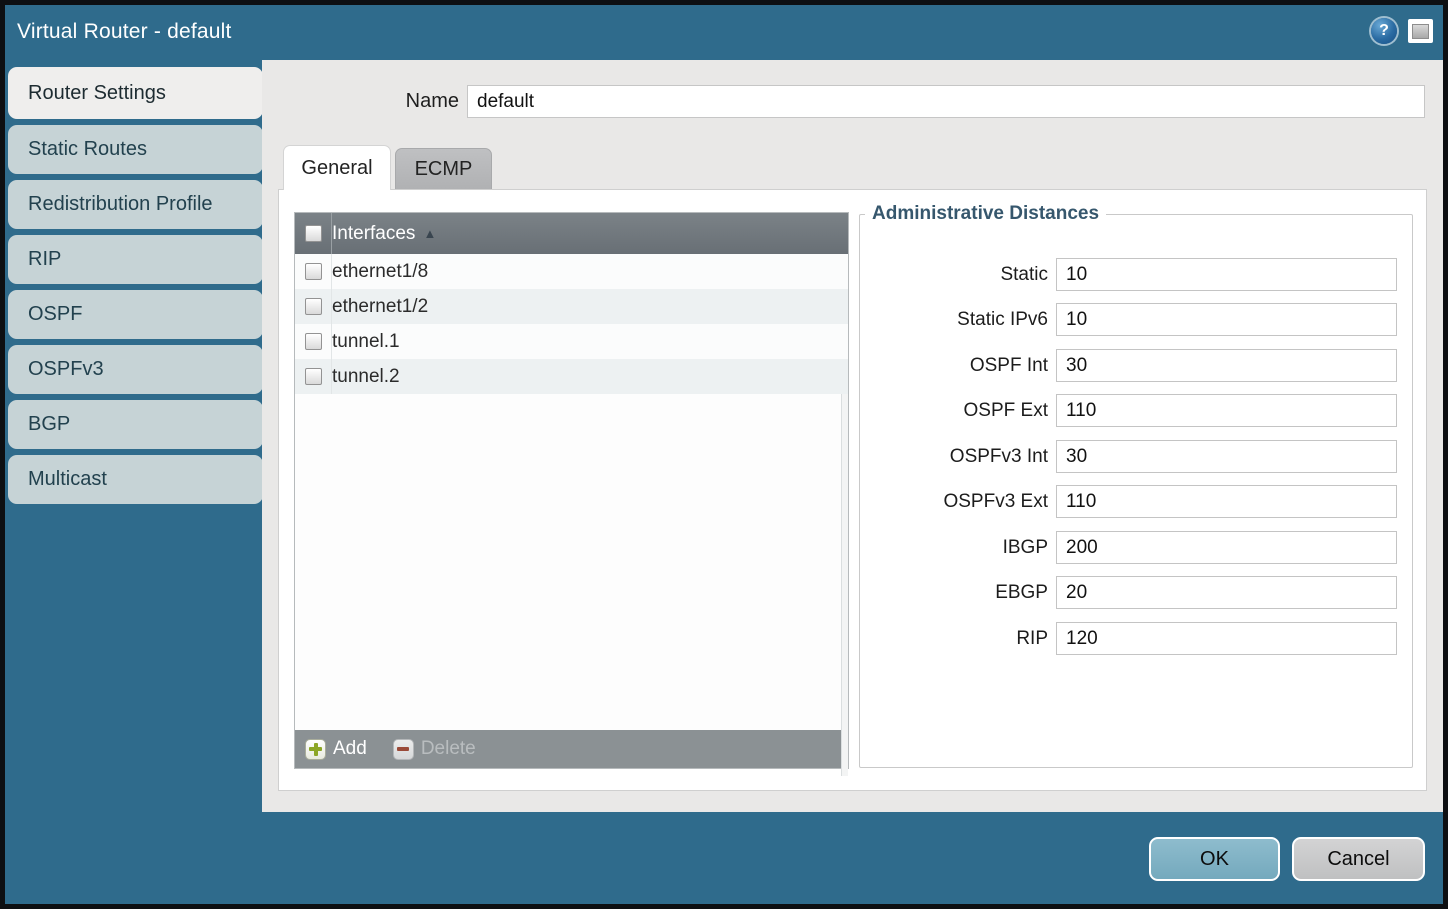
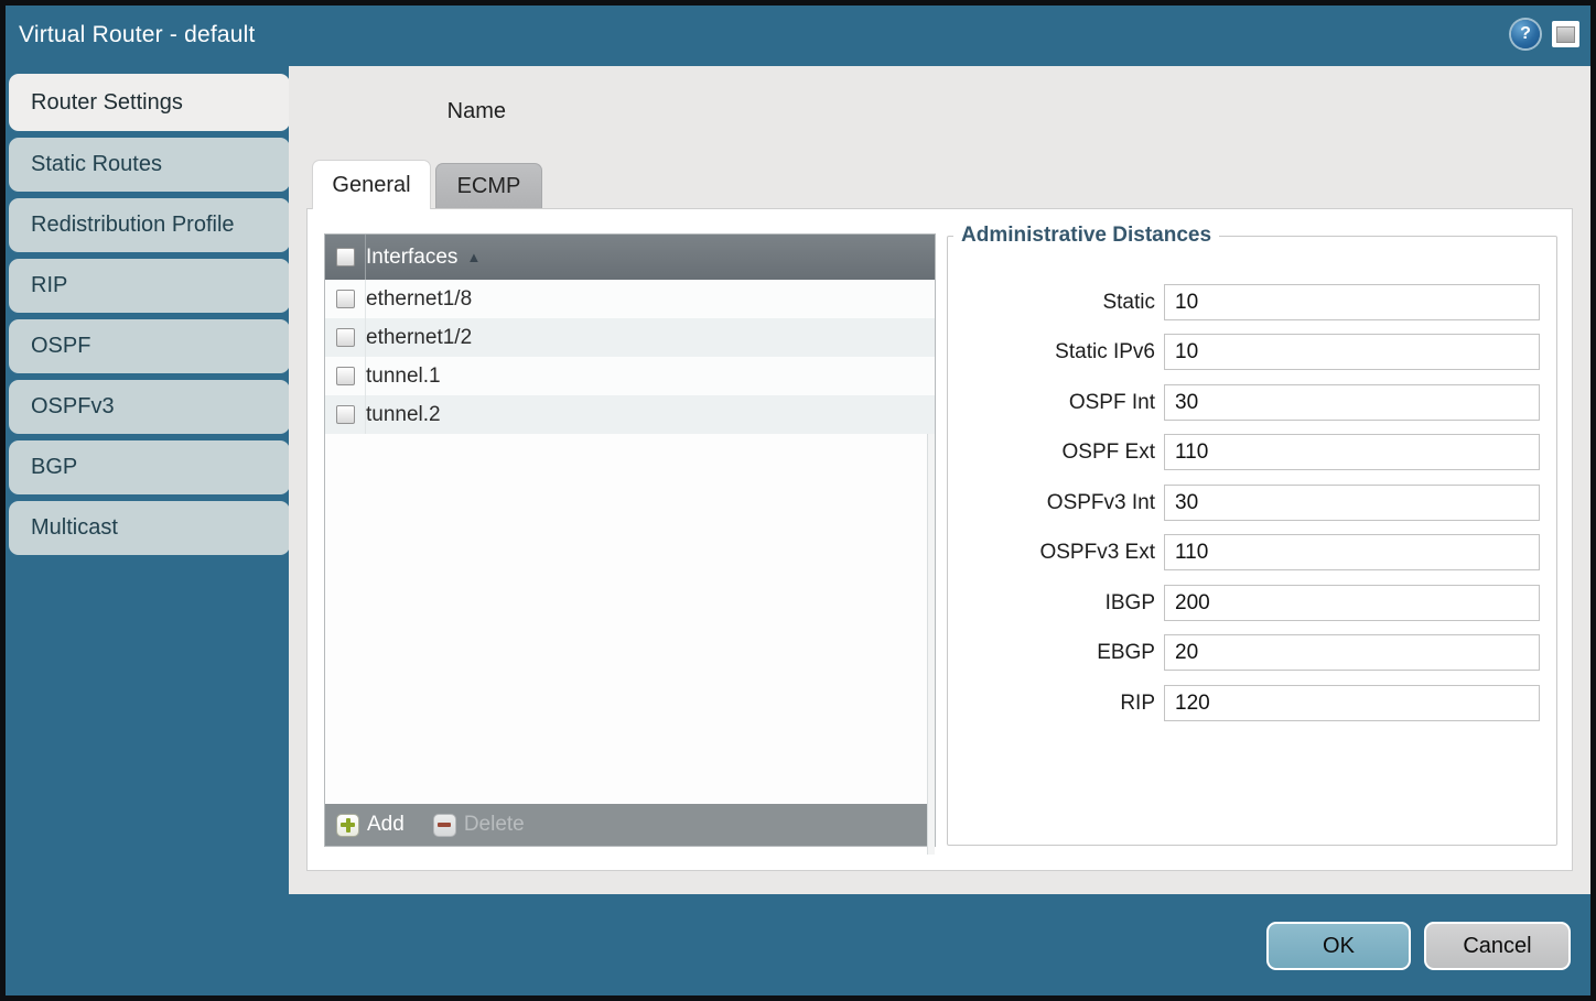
  Virtual Router - default
  ?
  Router Settings
  Static Routes
  Redistribution Profile
  RIP
  OSPF
  OSPFv3
  BGP
  Multicast
  Name
- default
  General
  ECMP
  Interfaces
  ▲
  ethernet1/8
  ethernet1/2
  tunnel.1
  tunnel.2
  Add
  Delete
  Administrative Distances
  Static
  10
  Static IPv6
  10
  OSPF Int
  30
  OSPF Ext
  110
  OSPFv3 Int
  30
  OSPFv3 Ext
  110
  IBGP
  200
  EBGP
  20
  RIP
  120
  OK
  Cancel
